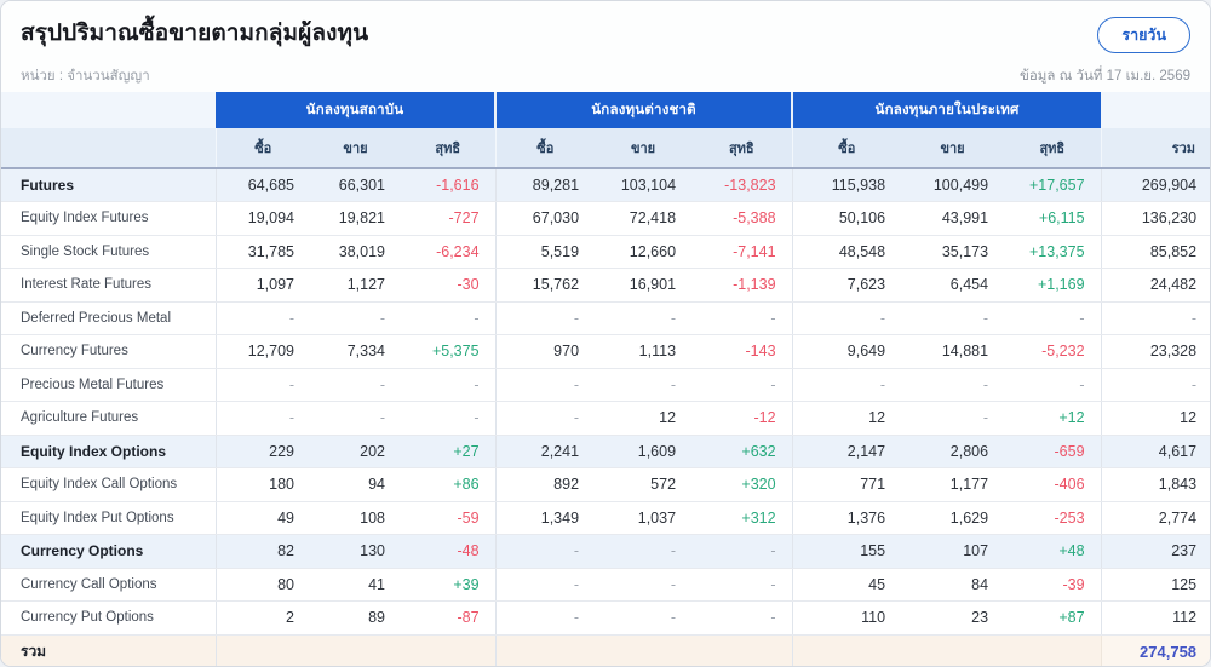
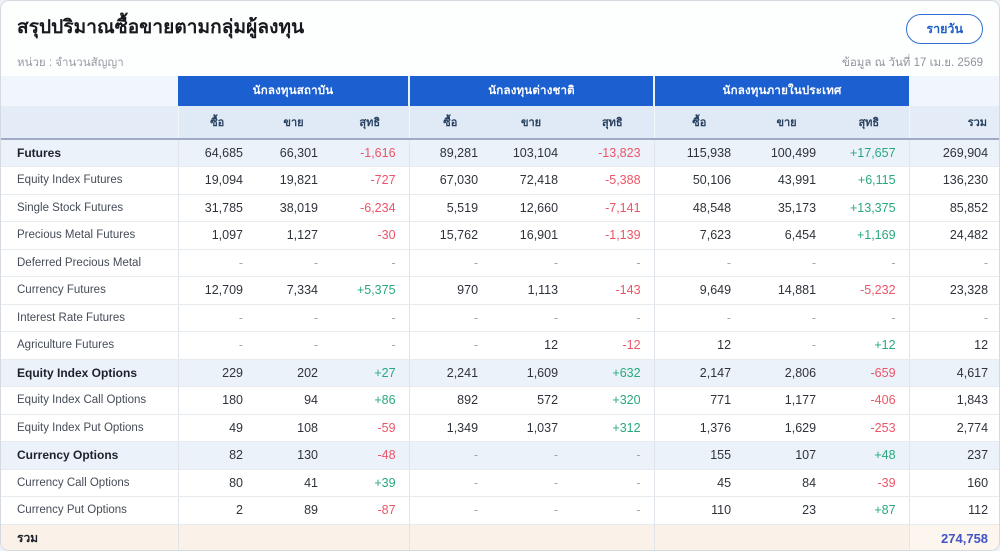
  สรุปปริมาณซื้อขายตามกลุ่มผู้ลงทุน
  รายวัน
  หน่วย : จำนวนสัญญา
  ข้อมูล ณ วันที่ 17 เม.ย. 2569
  	นักลงทุนสถาบัน	นักลงทุนต่างชาติ	นักลงทุนภายในประเทศ
  	ซื้อ	ขาย	สุทธิ	ซื้อ	ขาย	สุทธิ	ซื้อ	ขาย	สุทธิ	รวม
  Futures	64,685	66,301	-1,616	89,281	103,104	-13,823	115,938	100,499	+17,657	269,904
  Equity Index Futures	19,094	19,821	-727	67,030	72,418	-5,388	50,106	43,991	+6,115	136,230
  Single Stock Futures	31,785	38,019	-6,234	5,519	12,660	-7,141	48,548	35,173	+13,375	85,852
- Interest Rate Futures	1,097	1,127	-30	15,762	16,901	-1,139	7,623	6,454	+1,169	24,482
+ Precious Metal Futures	1,097	1,127	-30	15,762	16,901	-1,139	7,623	6,454	+1,169	24,482
  Deferred Precious Metal	-	-	-	-	-	-	-	-	-	-
  Currency Futures	12,709	7,334	+5,375	970	1,113	-143	9,649	14,881	-5,232	23,328
- Precious Metal Futures	-	-	-	-	-	-	-	-	-	-
+ Interest Rate Futures	-	-	-	-	-	-	-	-	-	-
  Agriculture Futures	-	-	-	-	12	-12	12	-	+12	12
  Equity Index Options	229	202	+27	2,241	1,609	+632	2,147	2,806	-659	4,617
  Equity Index Call Options	180	94	+86	892	572	+320	771	1,177	-406	1,843
  Equity Index Put Options	49	108	-59	1,349	1,037	+312	1,376	1,629	-253	2,774
  Currency Options	82	130	-48	-	-	-	155	107	+48	237
- Currency Call Options	80	41	+39	-	-	-	45	84	-39	125
+ Currency Call Options	80	41	+39	-	-	-	45	84	-39	160
  Currency Put Options	2	89	-87	-	-	-	110	23	+87	112
  รวม										274,758
